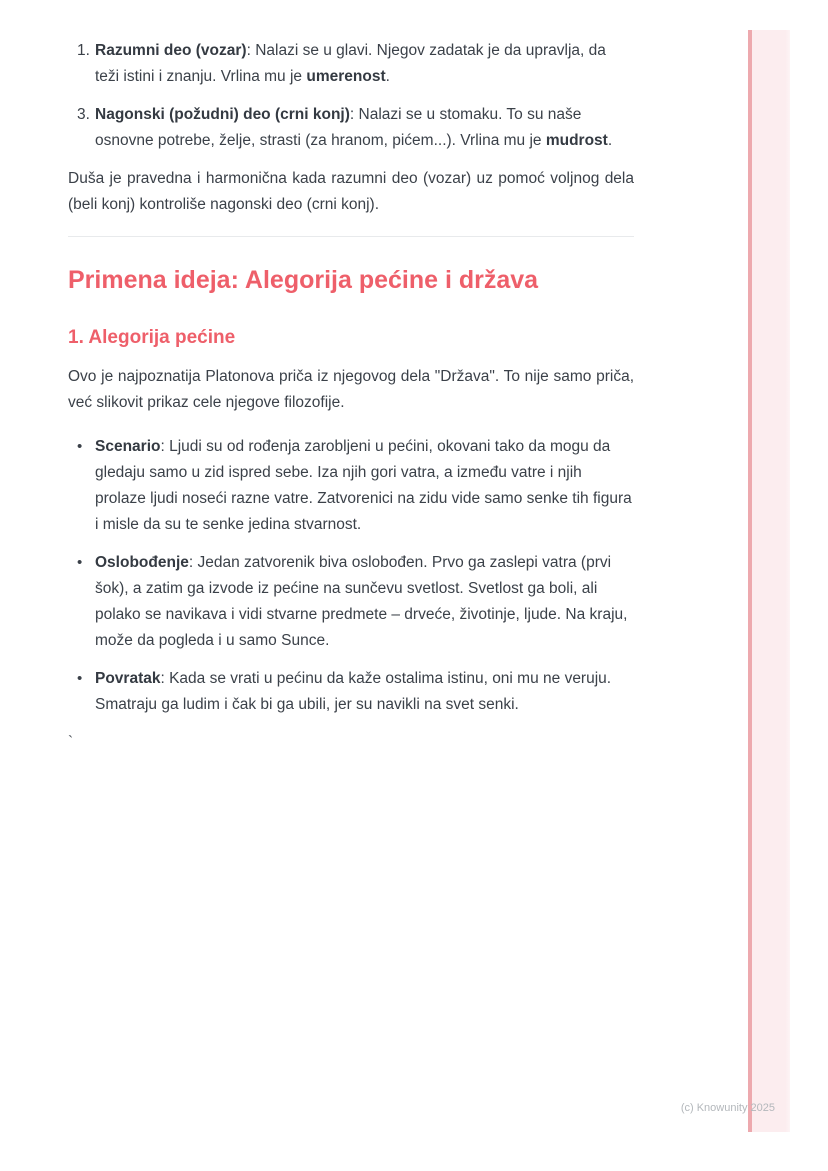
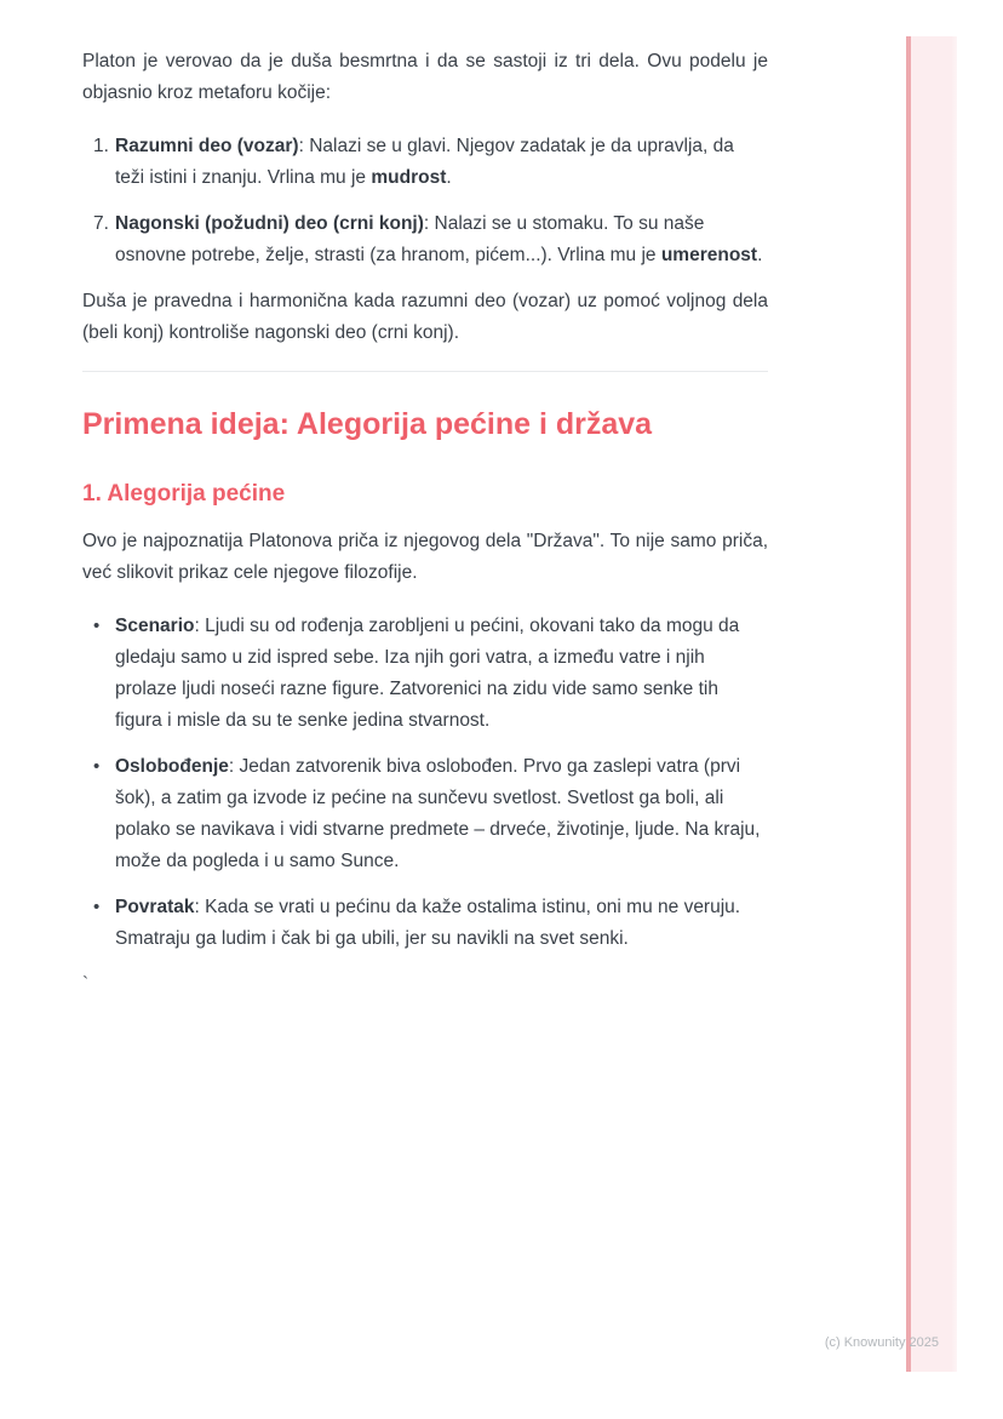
+ Platon je verovao da je duša besmrtna i da se sastoji iz tri dela. Ovu podelu je objasnio kroz metaforu kočije:
  1.
- Razumni deo (vozar): Nalazi se u glavi. Njegov zadatak je da upravlja, da teži istini i znanju. Vrlina mu je umerenost.
+ Razumni deo (vozar): Nalazi se u glavi. Njegov zadatak je da upravlja, da teži istini i znanju. Vrlina mu je mudrost.
- 3.
+ 7.
- Nagonski (požudni) deo (crni konj): Nalazi se u stomaku. To su naše osnovne potrebe, želje, strasti (za hranom, pićem...). Vrlina mu je mudrost.
+ Nagonski (požudni) deo (crni konj): Nalazi se u stomaku. To su naše osnovne potrebe, želje, strasti (za hranom, pićem...). Vrlina mu je umerenost.
  Duša je pravedna i harmonična kada razumni deo (vozar) uz pomoć voljnog dela (beli konj) kontroliše nagonski deo (crni konj).
  Primena ideja: Alegorija pećine i država
  1. Alegorija pećine
  Ovo je najpoznatija Platonova priča iz njegovog dela "Država". To nije samo priča, već slikovit prikaz cele njegove filozofije.
  •
- Scenario: Ljudi su od rođenja zarobljeni u pećini, okovani tako da mogu da gledaju samo u zid ispred sebe. Iza njih gori vatra, a između vatre i njih prolaze ljudi noseći razne vatre. Zatvorenici na zidu vide samo senke tih figura i misle da su te senke jedina stvarnost.
+ Scenario: Ljudi su od rođenja zarobljeni u pećini, okovani tako da mogu da gledaju samo u zid ispred sebe. Iza njih gori vatra, a između vatre i njih prolaze ljudi noseći razne figure. Zatvorenici na zidu vide samo senke tih figura i misle da su te senke jedina stvarnost.
  •
  Oslobođenje: Jedan zatvorenik biva oslobođen. Prvo ga zaslepi vatra (prvi šok), a zatim ga izvode iz pećine na sunčevu svetlost. Svetlost ga boli, ali polako se navikava i vidi stvarne predmete – drveće, životinje, ljude. Na kraju, može da pogleda i u samo Sunce.
  •
  Povratak: Kada se vrati u pećinu da kaže ostalima istinu, oni mu ne veruju. Smatraju ga ludim i čak bi ga ubili, jer su navikli na svet senki.
  `
  (c) Knowunity 2025
